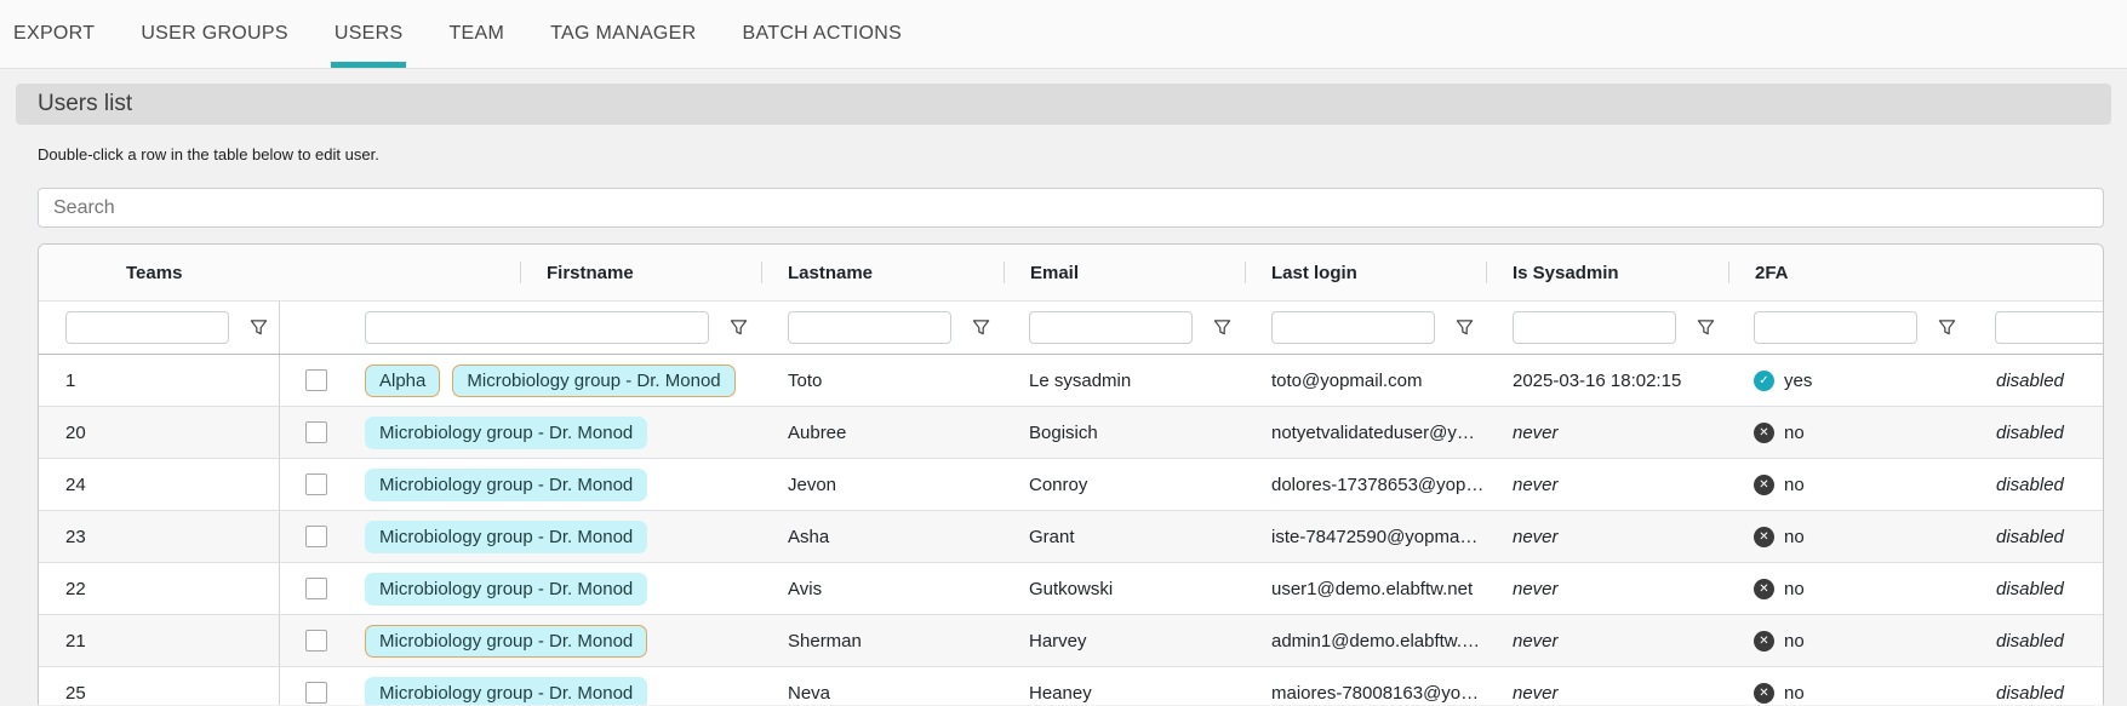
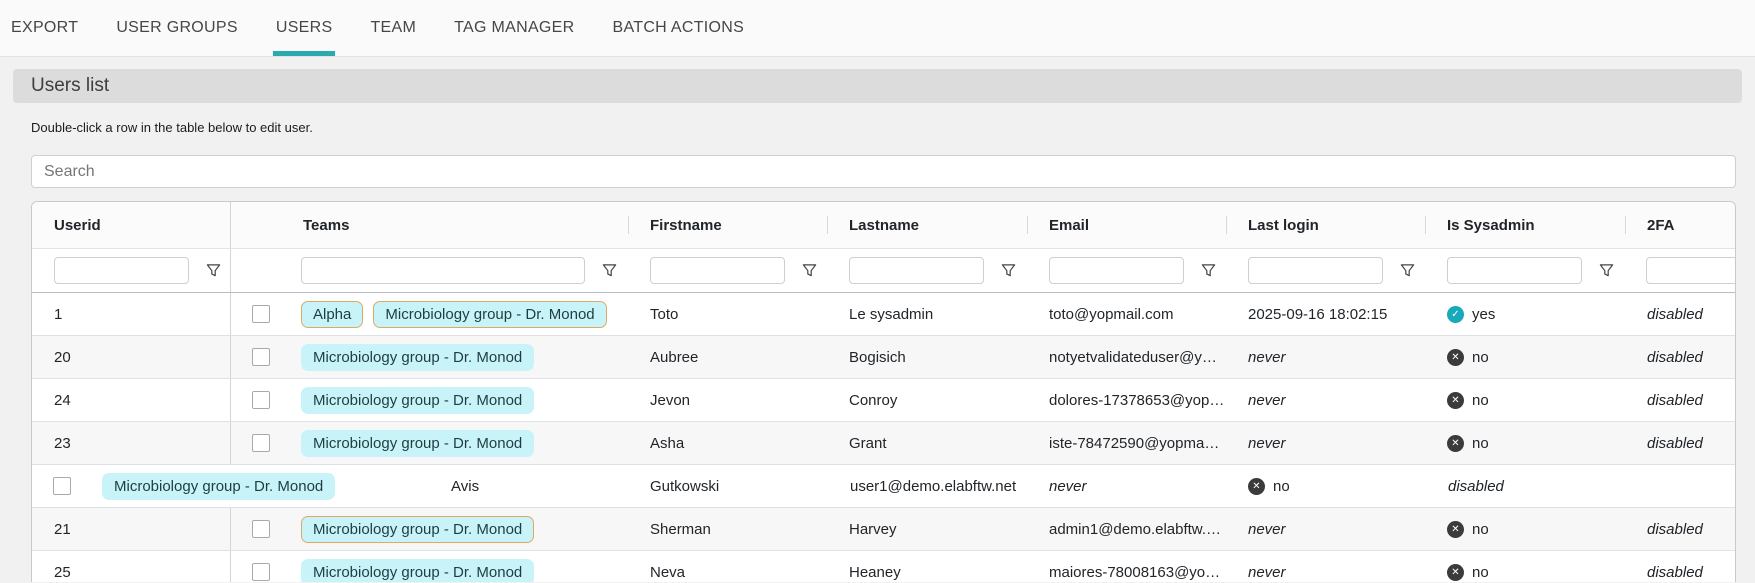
  EXPORT
  USER GROUPS
  USERS
  TEAM
  TAG MANAGER
  BATCH ACTIONS
  Users list
  Double-click a row in the table below to edit user.
  Search
+ Userid
  Teams
  Firstname
  Lastname
  Email
  Last login
  Is Sysadmin
  2FA
  1
  Alpha
  Microbiology group - Dr. Monod
  Toto
  Le sysadmin
  toto@yopmail.com
- 2025-03-16 18:02:15
+ 2025-09-16 18:02:15
  ✓
  yes
  disabled
  20
  Microbiology group - Dr. Monod
  Aubree
  Bogisich
  notyetvalidateduser@y…
  never
  ✕
  no
  disabled
  24
  Microbiology group - Dr. Monod
  Jevon
  Conroy
  dolores-17378653@yop…
  never
  ✕
  no
  disabled
  23
  Microbiology group - Dr. Monod
  Asha
  Grant
  iste-78472590@yopma…
  never
  ✕
  no
  disabled
- 22
  Microbiology group - Dr. Monod
  Avis
  Gutkowski
  user1@demo.elabftw.net
  never
  ✕
  no
  disabled
  21
  Microbiology group - Dr. Monod
  Sherman
  Harvey
  admin1@demo.elabftw.…
  never
  ✕
  no
  disabled
  25
  Microbiology group - Dr. Monod
  Neva
  Heaney
  maiores-78008163@yo…
  never
  ✕
  no
  disabled
